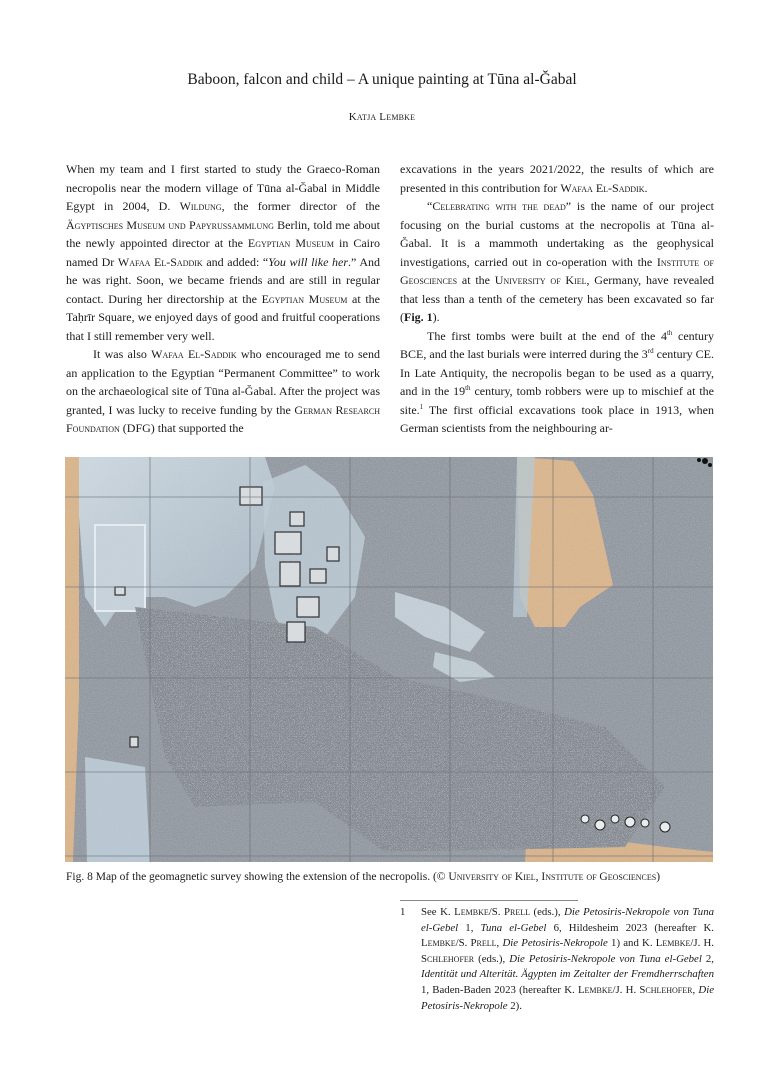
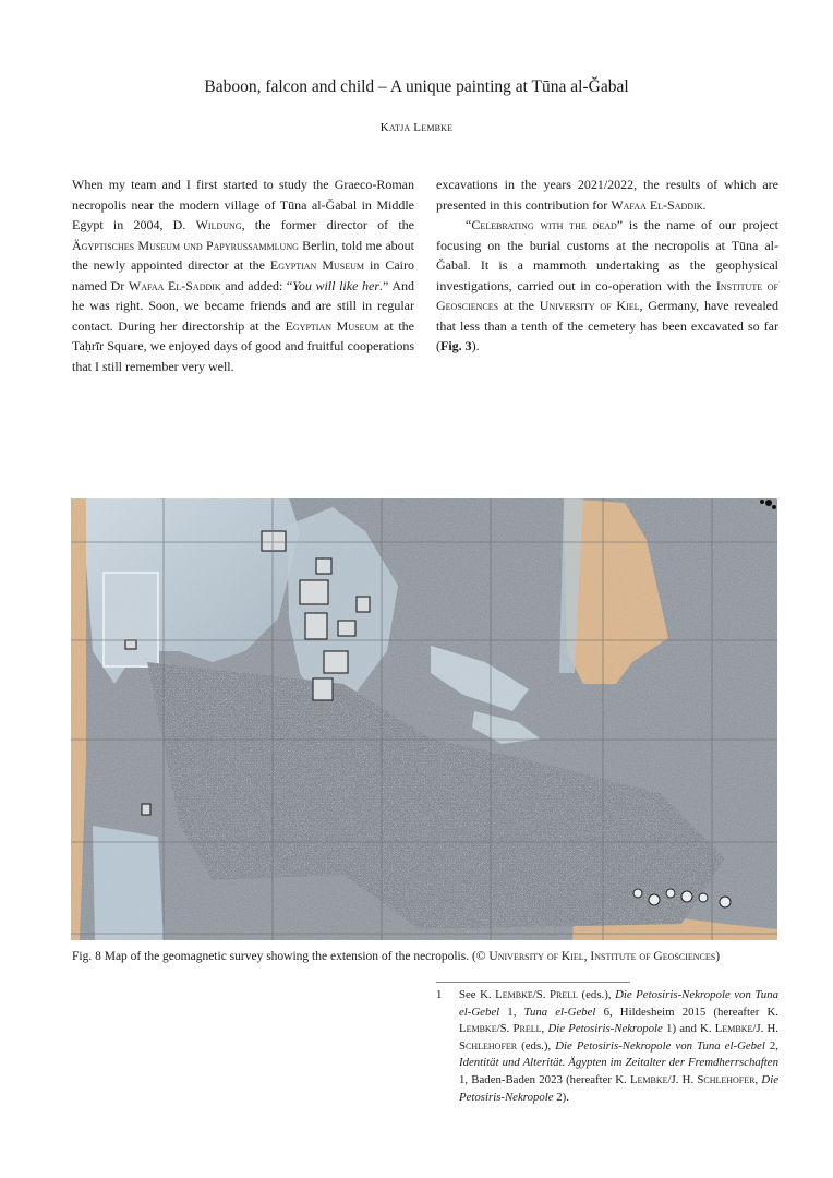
  Baboon, falcon and child – A unique painting at Tūna al-Ğabal
  Katja Lembke
  When my team and I first started to study the Graeco-Roman necropolis near the modern village of Tūna al-Ğabal in Middle Egypt in 2004, D. Wildung, the former director of the Ägyptisches Museum und Papyrussammlung Berlin, told me about the newly appointed director at the Egyptian Museum in Cairo named Dr Wafaa El-Saddik and added: “You will like her.” And he was right. Soon, we became friends and are still in regular contact. During her directorship at the Egyptian Museum at the Taḥrīr Square, we enjoyed days of good and fruitful cooperations that I still remember very well.
- It was also Wafaa El-Saddik who encouraged me to send an application to the Egyptian “Permanent Committee” to work on the archaeological site of Tūna al-Ğabal. After the project was granted, I was lucky to receive funding by the German Research Foundation (DFG) that supported the
  excavations in the years 2021/2022, the results of which are presented in this contribution for Wafaa El-Saddik.
- “Celebrating with the dead” is the name of our project focusing on the burial customs at the necropolis at Tūna al-Ğabal. It is a mammoth undertaking as the geophysical investigations, carried out in co-operation with the Institute of Geosciences at the University of Kiel, Germany, have revealed that less than a tenth of the cemetery has been excavated so far (Fig. 1).
+ “Celebrating with the dead” is the name of our project focusing on the burial customs at the necropolis at Tūna al-Ğabal. It is a mammoth undertaking as the geophysical investigations, carried out in co-operation with the Institute of Geosciences at the University of Kiel, Germany, have revealed that less than a tenth of the cemetery has been excavated so far (Fig. 3).
- The first tombs were built at the end of the 4th century BCE, and the last burials were interred during the 3rd century CE. In Late Antiquity, the necropolis began to be used as a quarry, and in the 19th century, tomb robbers were up to mischief at the site.1 The first official excavations took place in 1913, when German scientists from the neighbouring ar-
  Fig. 8 Map of the geomagnetic survey showing the extension of the necropolis. (© University of Kiel, Institute of Geosciences)
  1
- See K. Lembke/S. Prell (eds.), Die Petosiris-Nekropole von Tuna el-Gebel 1, Tuna el-Gebel 6, Hildesheim 2023 (hereafter K. Lembke/S. Prell, Die Petosiris-Nekropole 1) and K. Lembke/J. H. Schlehofer (eds.), Die Petosiris-Nekropole von Tuna el-Gebel 2, Identität und Alterität. Ägypten im Zeitalter der Fremdherrschaften 1, Baden-Baden 2023 (hereafter K. Lembke/J. H. Schlehofer, Die Petosiris-Nekropole 2).
+ See K. Lembke/S. Prell (eds.), Die Petosiris-Nekropole von Tuna el-Gebel 1, Tuna el-Gebel 6, Hildesheim 2015 (hereafter K. Lembke/S. Prell, Die Petosiris-Nekropole 1) and K. Lembke/J. H. Schlehofer (eds.), Die Petosiris-Nekropole von Tuna el-Gebel 2, Identität und Alterität. Ägypten im Zeitalter der Fremdherrschaften 1, Baden-Baden 2023 (hereafter K. Lembke/J. H. Schlehofer, Die Petosiris-Nekropole 2).
